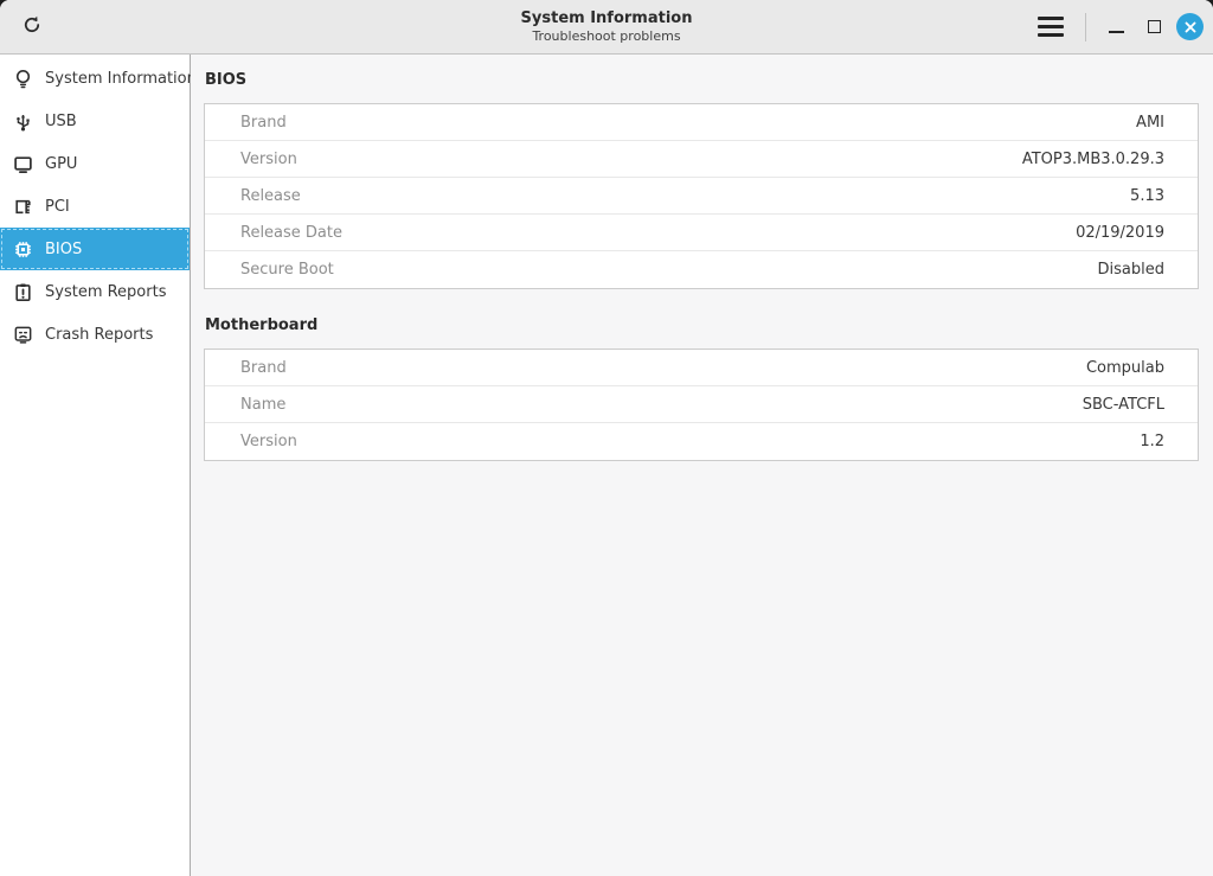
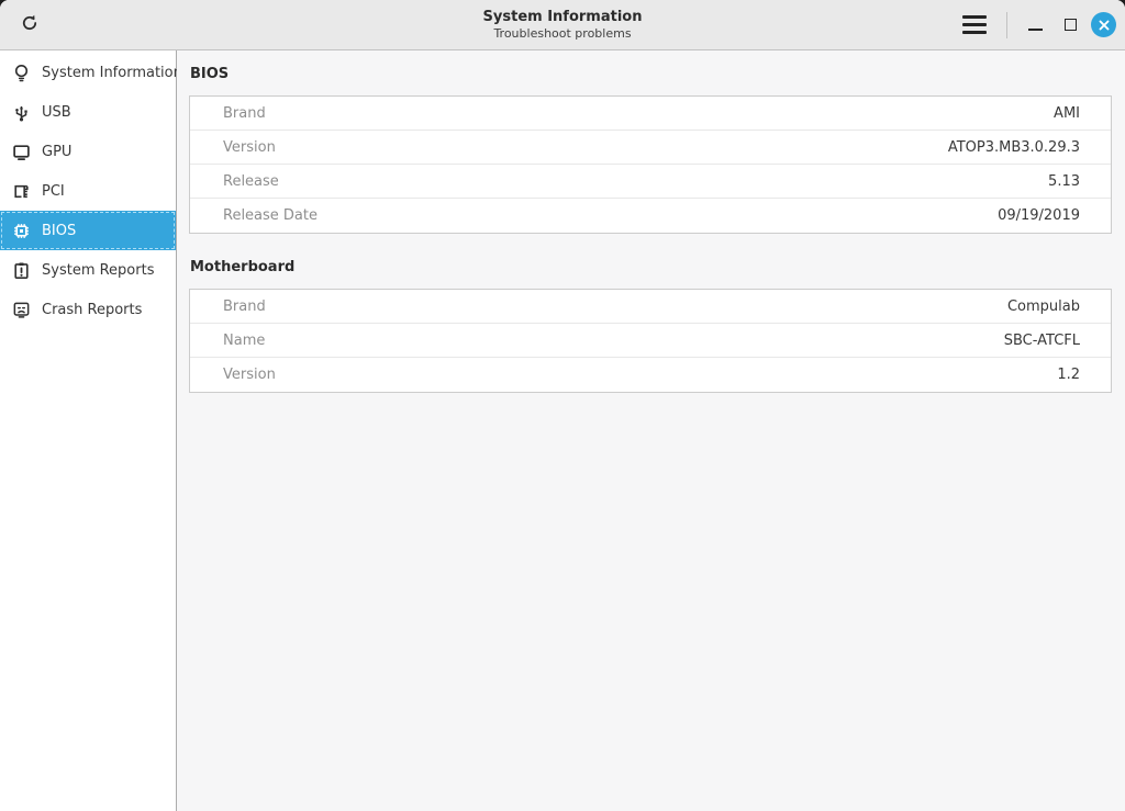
  System Information
  Troubleshoot problems
  System Informatio
  USB
  GPU
  PCI
  BIOS
  System Reports
  Crash Reports
  BIOS
  Brand
  AMI
  Version
  ATOP3.MB3.0.29.3
  Release
  5.13
  Release Date
- 02/19/2019
+ 09/19/2019
- Secure Boot
- Disabled
  Motherboard
  Brand
  Compulab
  Name
  SBC-ATCFL
  Version
  1.2
